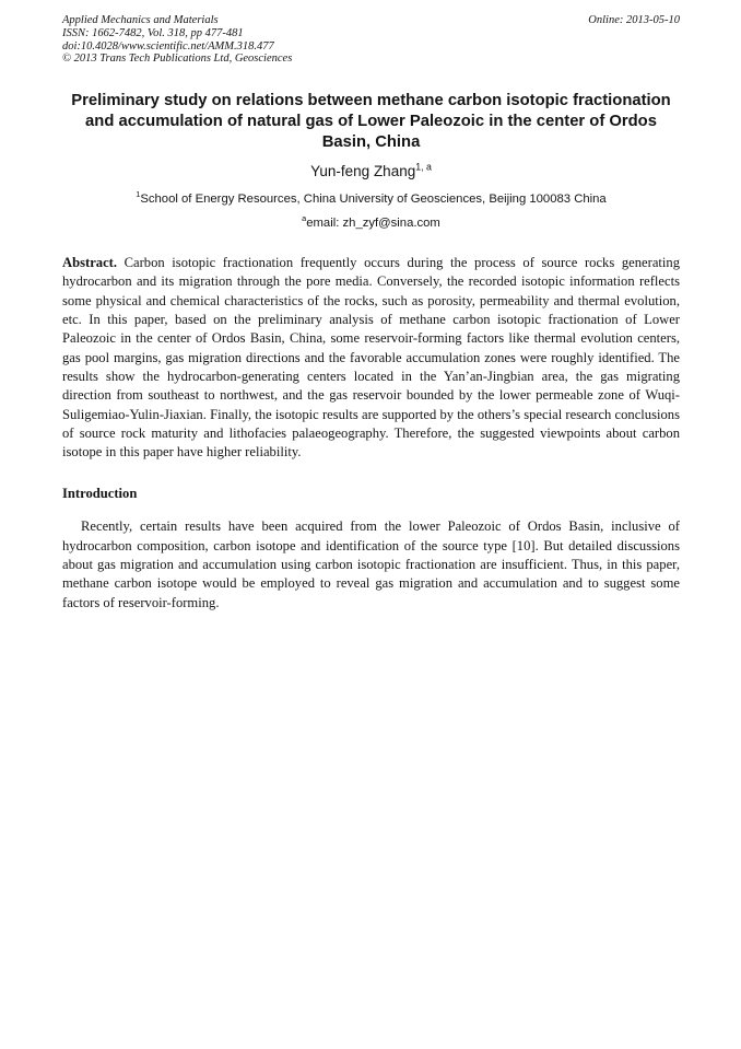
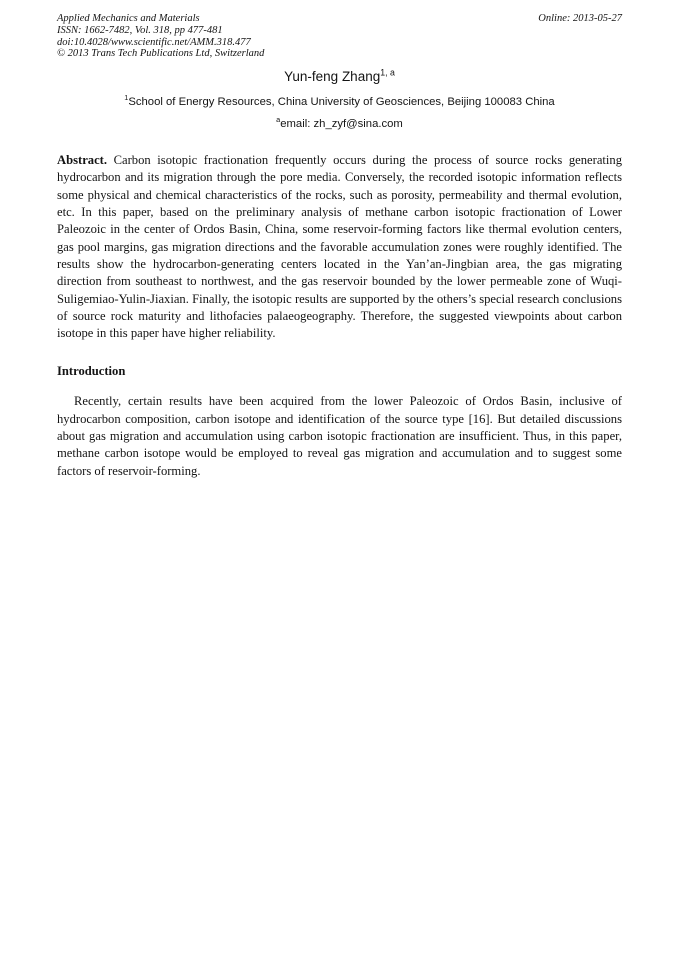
  Applied Mechanics and Materials
  ISSN: 1662-7482, Vol. 318, pp 477-481
  doi:10.4028/www.scientific.net/AMM.318.477
- © 2013 Trans Tech Publications Ltd, Geosciences
+ © 2013 Trans Tech Publications Ltd, Switzerland
- Online: 2013-05-10
+ Online: 2013-05-27
- Preliminary study on relations between methane carbon isotopic fractionation and accumulation of natural gas of Lower Paleozoic in the center of Ordos Basin, China
  Yun-feng Zhang1, a
  1School of Energy Resources, China University of Geosciences, Beijing 100083 China
  aemail: zh_zyf@sina.com
  Abstract. Carbon isotopic fractionation frequently occurs during the process of source rocks generating hydrocarbon and its migration through the pore media. Conversely, the recorded isotopic information reflects some physical and chemical characteristics of the rocks, such as porosity, permeability and thermal evolution, etc. In this paper, based on the preliminary analysis of methane carbon isotopic fractionation of Lower Paleozoic in the center of Ordos Basin, China, some reservoir-forming factors like thermal evolution centers, gas pool margins, gas migration directions and the favorable accumulation zones were roughly identified. The results show the hydrocarbon-generating centers located in the Yan’an-Jingbian area, the gas migrating direction from southeast to northwest, and the gas reservoir bounded by the lower permeable zone of Wuqi-Suligemiao-Yulin-Jiaxian. Finally, the isotopic results are supported by the others’s special research conclusions of source rock maturity and lithofacies palaeogeography. Therefore, the suggested viewpoints about carbon isotope in this paper have higher reliability.
  Introduction
- Recently, certain results have been acquired from the lower Paleozoic of Ordos Basin, inclusive of hydrocarbon composition, carbon isotope and identification of the source type [10]. But detailed discussions about gas migration and accumulation using carbon isotopic fractionation are insufficient. Thus, in this paper, methane carbon isotope would be employed to reveal gas migration and accumulation and to suggest some factors of reservoir-forming.
+ Recently, certain results have been acquired from the lower Paleozoic of Ordos Basin, inclusive of hydrocarbon composition, carbon isotope and identification of the source type [16]. But detailed discussions about gas migration and accumulation using carbon isotopic fractionation are insufficient. Thus, in this paper, methane carbon isotope would be employed to reveal gas migration and accumulation and to suggest some factors of reservoir-forming.
